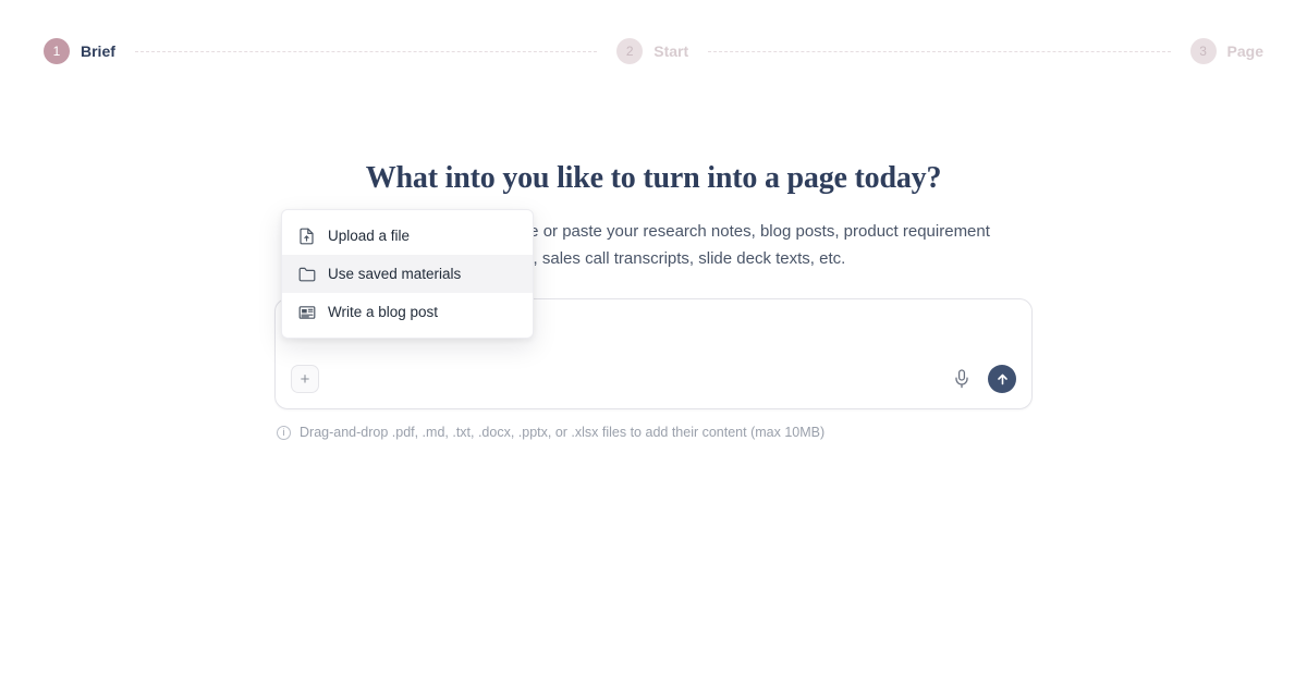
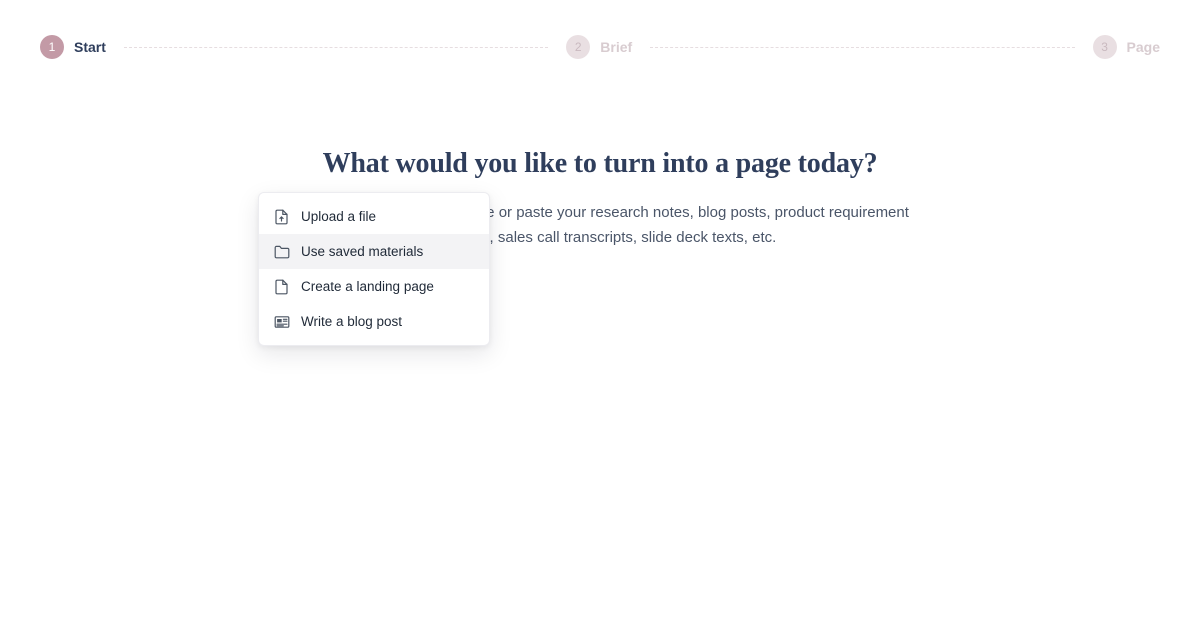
  1
- Brief
+ Start
  2
- Start
+ Brief
  3
  Page
- What into you like to turn into a page today?
+ What would you like to turn into a page today?
  e or paste your research notes, blog posts, product requirement , sales call transcripts, slide deck texts, etc.
- +
- i
- Drag-and-drop .pdf, .md, .txt, .docx, .pptx, or .xlsx files to add their content (max 10MB)
  Upload a file
  Use saved materials
+ Create a landing page
  Write a blog post
